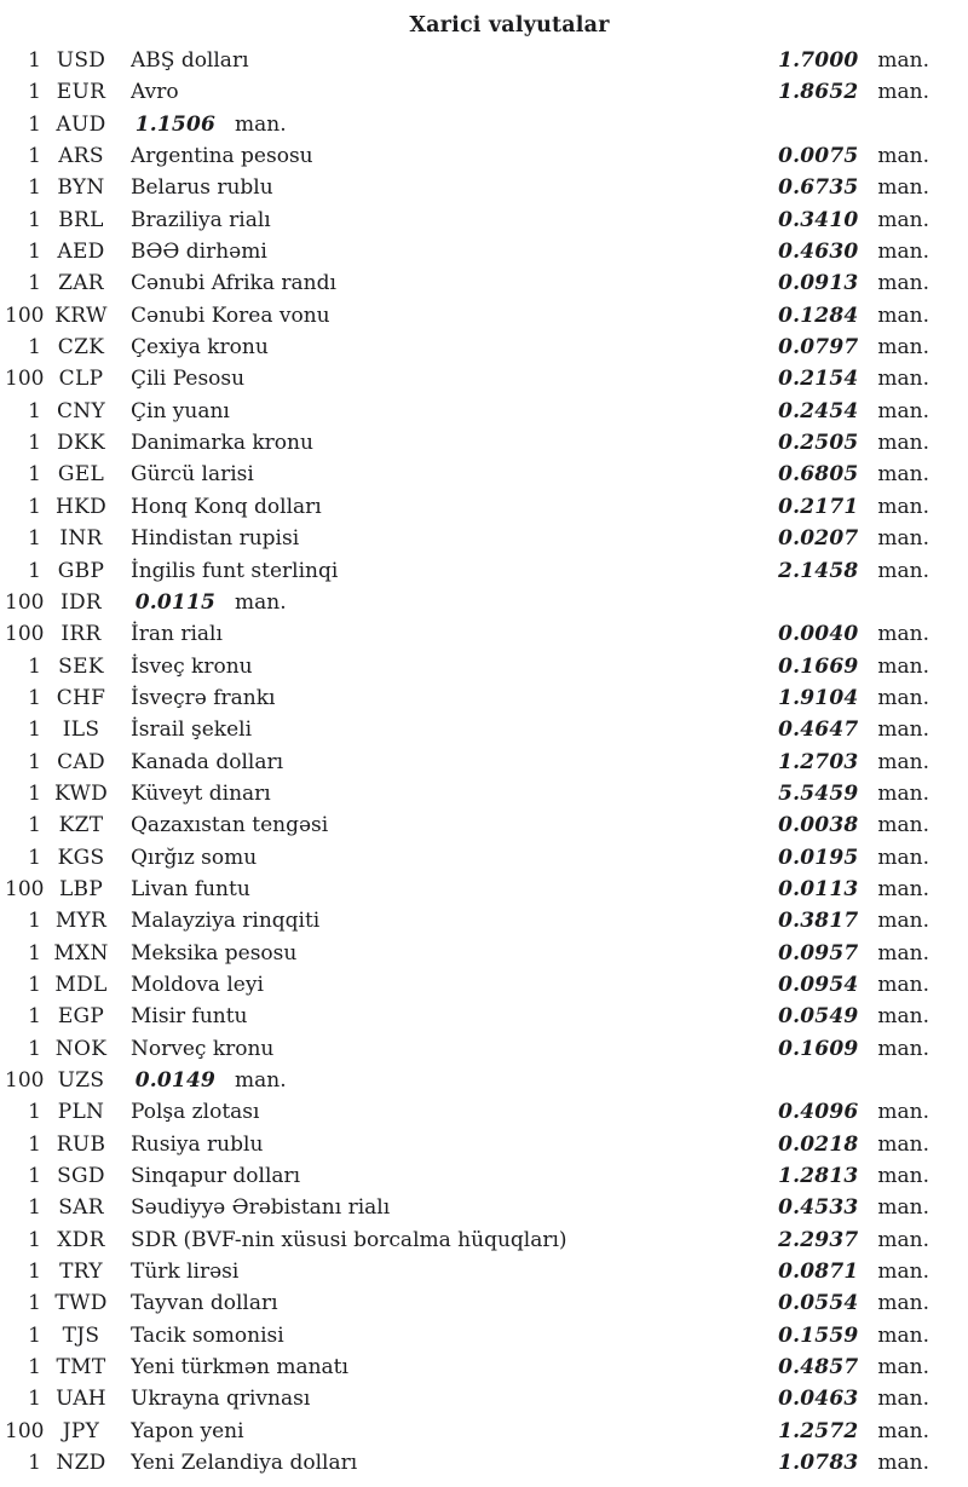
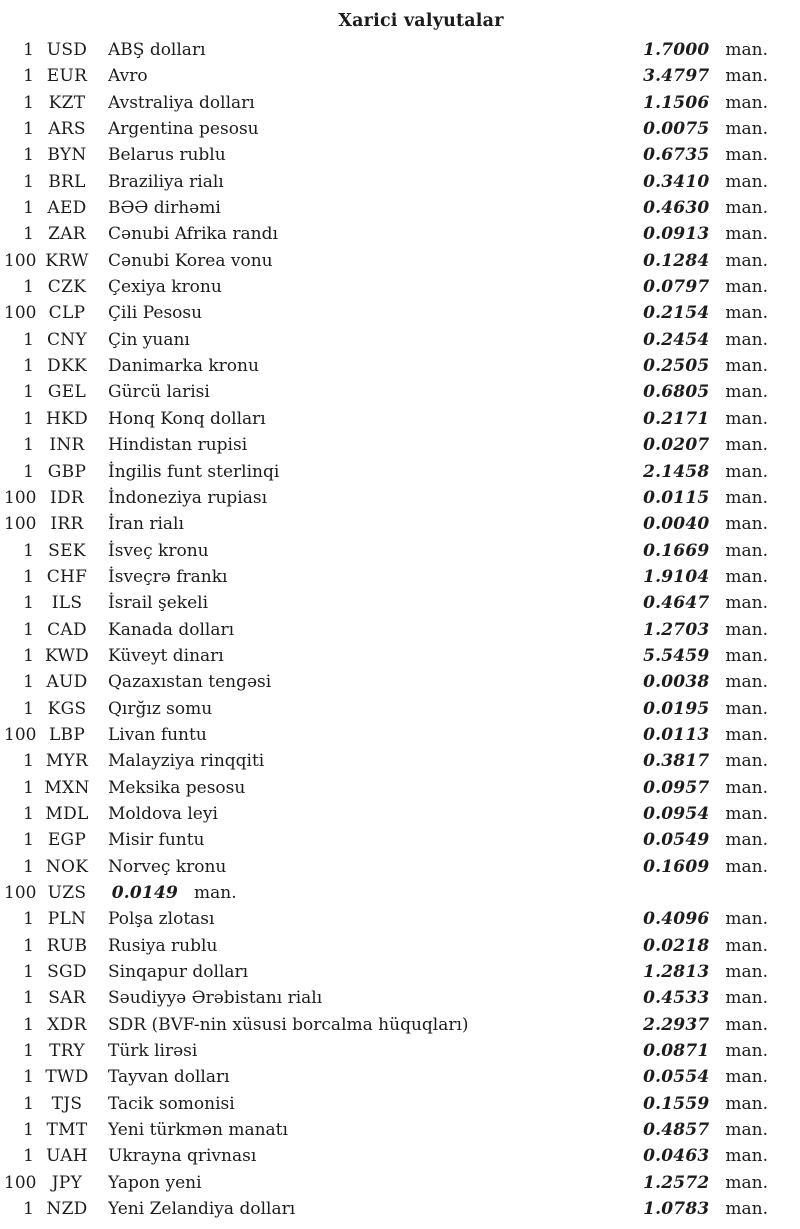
  Xarici valyutalar
  1
  USD
  ABŞ dolları
  1.7000
  man.
  1
  EUR
  Avro
- 1.8652
+ 3.4797
  man.
  1
- AUD
+ KZT
+ Avstraliya dolları
  1.1506
  man.
  1
  ARS
  Argentina pesosu
  0.0075
  man.
  1
  BYN
  Belarus rublu
  0.6735
  man.
  1
  BRL
  Braziliya rialı
  0.3410
  man.
  1
  AED
  BƏƏ dirhəmi
  0.4630
  man.
  1
  ZAR
  Cənubi Afrika randı
  0.0913
  man.
  100
  KRW
  Cənubi Korea vonu
  0.1284
  man.
  1
  CZK
  Çexiya kronu
  0.0797
  man.
  100
  CLP
  Çili Pesosu
  0.2154
  man.
  1
  CNY
  Çin yuanı
  0.2454
  man.
  1
  DKK
  Danimarka kronu
  0.2505
  man.
  1
  GEL
  Gürcü larisi
  0.6805
  man.
  1
  HKD
  Honq Konq dolları
  0.2171
  man.
  1
  INR
  Hindistan rupisi
  0.0207
  man.
  1
  GBP
  İngilis funt sterlinqi
  2.1458
  man.
  100
  IDR
+ İndoneziya rupiası
  0.0115
  man.
  100
  IRR
  İran rialı
  0.0040
  man.
  1
  SEK
  İsveç kronu
  0.1669
  man.
  1
  CHF
  İsveçrə frankı
  1.9104
  man.
  1
  ILS
  İsrail şekeli
  0.4647
  man.
  1
  CAD
  Kanada dolları
  1.2703
  man.
  1
  KWD
  Küveyt dinarı
  5.5459
  man.
  1
- KZT
+ AUD
  Qazaxıstan tengəsi
  0.0038
  man.
  1
  KGS
  Qırğız somu
  0.0195
  man.
  100
  LBP
  Livan funtu
  0.0113
  man.
  1
  MYR
  Malayziya rinqqiti
  0.3817
  man.
  1
  MXN
  Meksika pesosu
  0.0957
  man.
  1
  MDL
  Moldova leyi
  0.0954
  man.
  1
  EGP
  Misir funtu
  0.0549
  man.
  1
  NOK
  Norveç kronu
  0.1609
  man.
  100
  UZS
  0.0149
  man.
  1
  PLN
  Polşa zlotası
  0.4096
  man.
  1
  RUB
  Rusiya rublu
  0.0218
  man.
  1
  SGD
  Sinqapur dolları
  1.2813
  man.
  1
  SAR
  Səudiyyə Ərəbistanı rialı
  0.4533
  man.
  1
  XDR
  SDR (BVF-nin xüsusi borcalma hüquqları)
  2.2937
  man.
  1
  TRY
  Türk lirəsi
  0.0871
  man.
  1
  TWD
  Tayvan dolları
  0.0554
  man.
  1
  TJS
  Tacik somonisi
  0.1559
  man.
  1
  TMT
  Yeni türkmən manatı
  0.4857
  man.
  1
  UAH
  Ukrayna qrivnası
  0.0463
  man.
  100
  JPY
  Yapon yeni
  1.2572
  man.
  1
  NZD
  Yeni Zelandiya dolları
  1.0783
  man.
